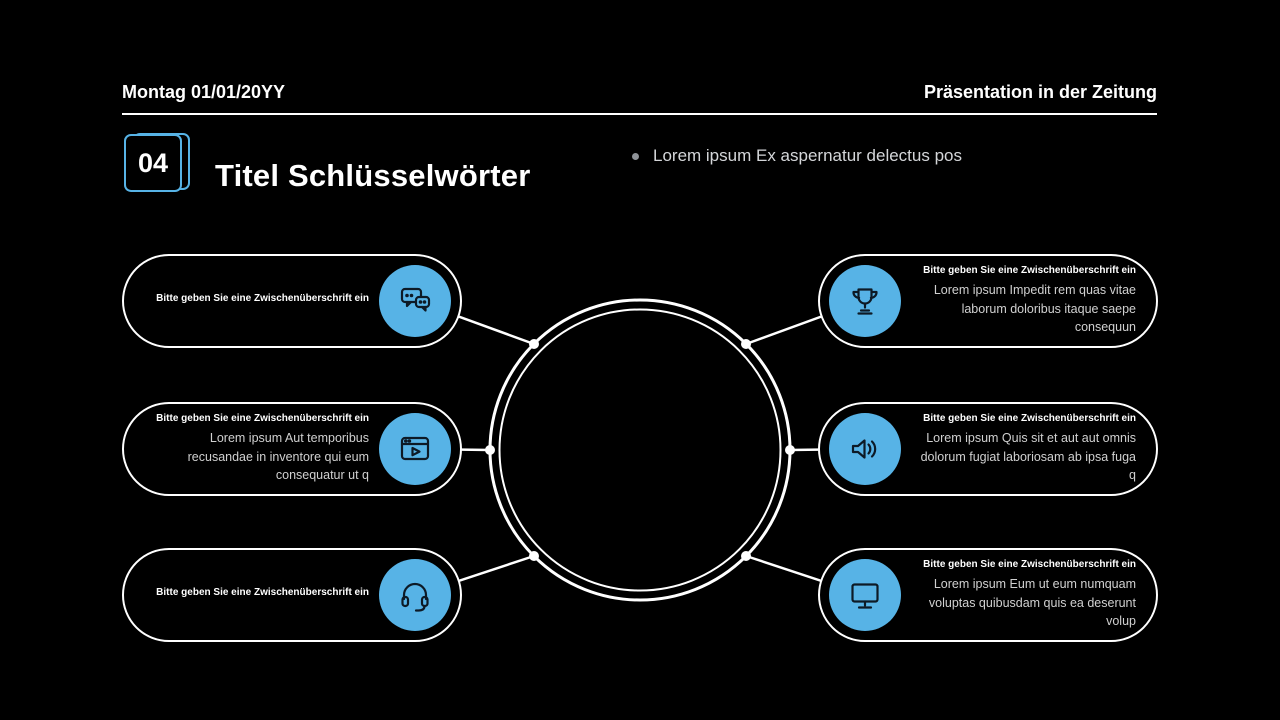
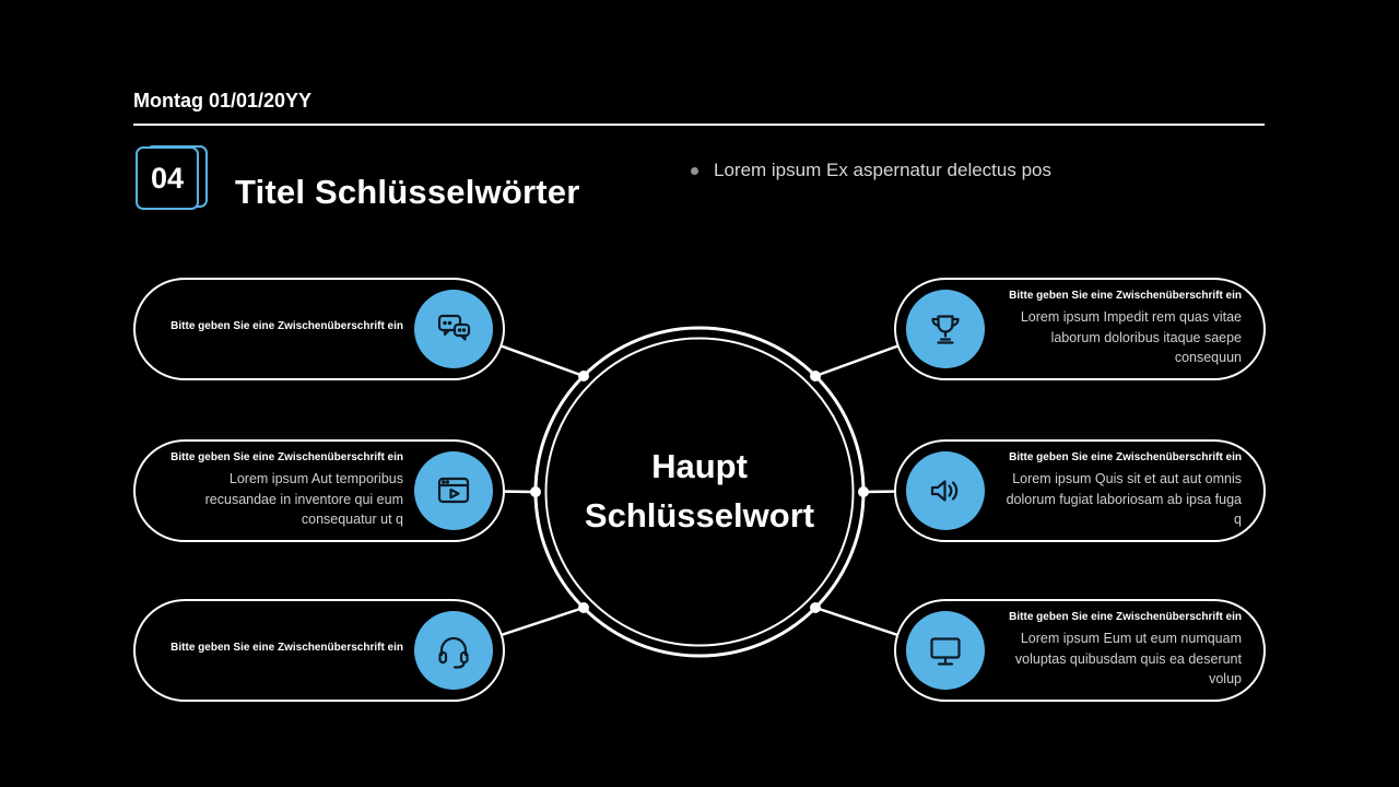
  Montag 01/01/20YY
- Präsentation in der Zeitung
  04
  Titel Schlüsselwörter
  Lorem ipsum Ex aspernatur delectus pos
+ Haupt
+ Schlüsselwort
  Bitte geben Sie eine Zwischenüberschrift ein
  Bitte geben Sie eine Zwischenüberschrift ein
  Lorem ipsum Aut temporibus recusandae in inventore qui eum consequatur ut q
  Bitte geben Sie eine Zwischenüberschrift ein
  Bitte geben Sie eine Zwischenüberschrift ein
  Lorem ipsum Impedit rem quas vitae laborum doloribus itaque saepe consequun
  Bitte geben Sie eine Zwischenüberschrift ein
  Lorem ipsum Quis sit et aut aut omnis dolorum fugiat laboriosam ab ipsa fuga q
  Bitte geben Sie eine Zwischenüberschrift ein
  Lorem ipsum Eum ut eum numquam voluptas quibusdam quis ea deserunt volup
